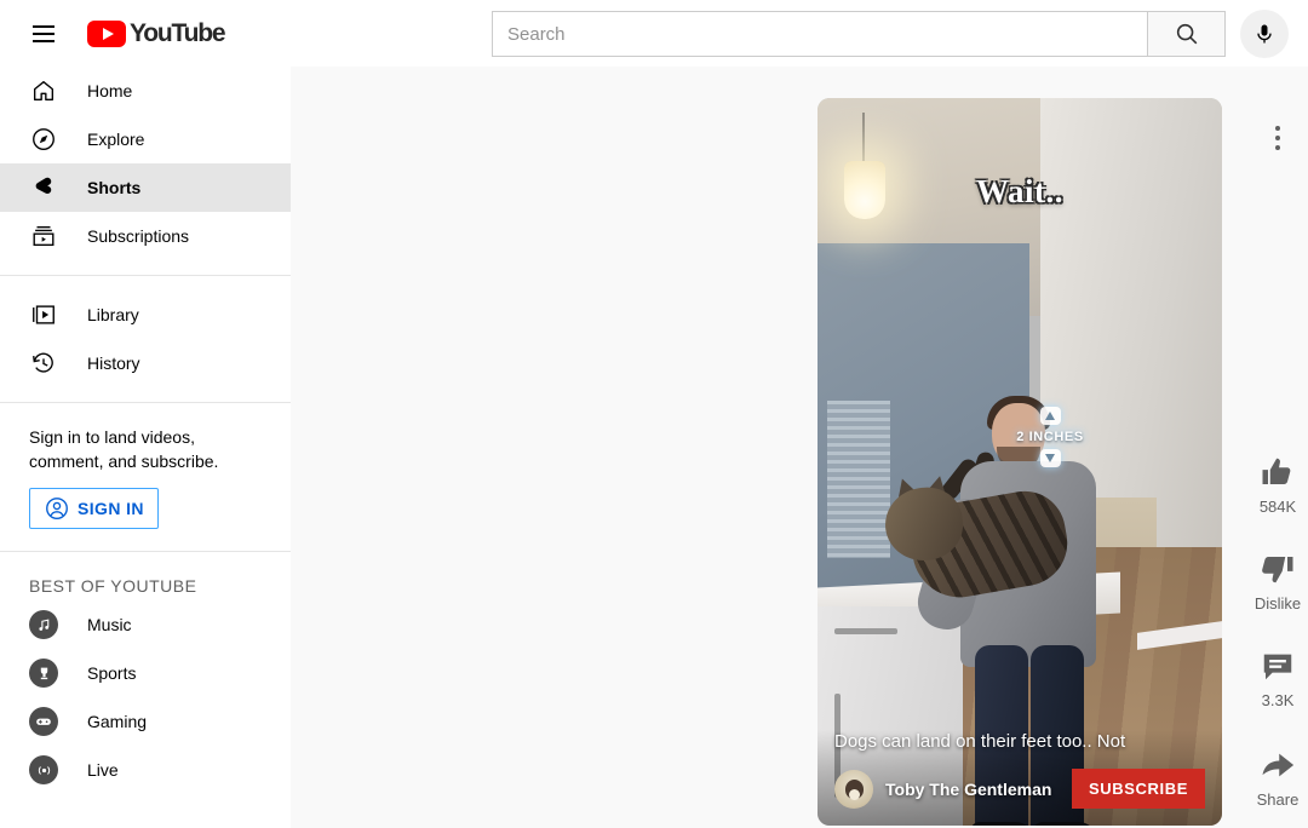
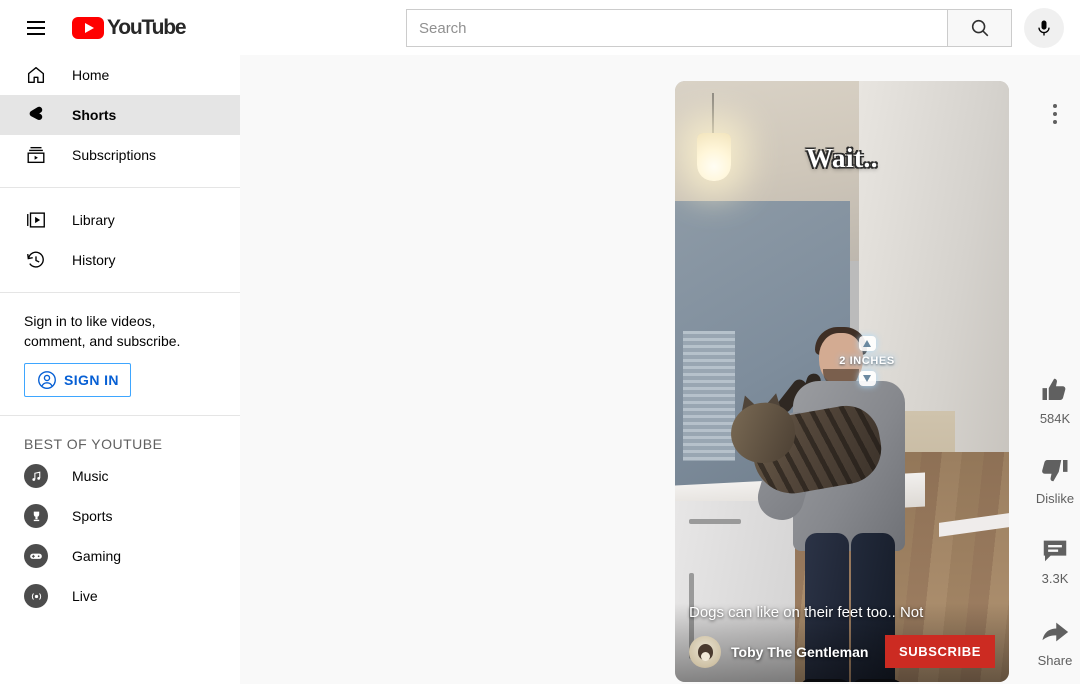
  YouTube
  Search
  Home
- Explore
  Shorts
  Subscriptions
  Library
  History
- Sign in to land videos, comment, and subscribe.
+ Sign in to like videos, comment, and subscribe.
  SIGN IN
  BEST OF YOUTUBE
  Music
  Sports
  Gaming
  Live
  Wait..
  2 INCHES
- Dogs can land on their feet too.. Not
+ Dogs can like on their feet too.. Not
  Toby The Gentleman
  SUBSCRIBE
  584K
  Dislike
  3.3K
  Share
